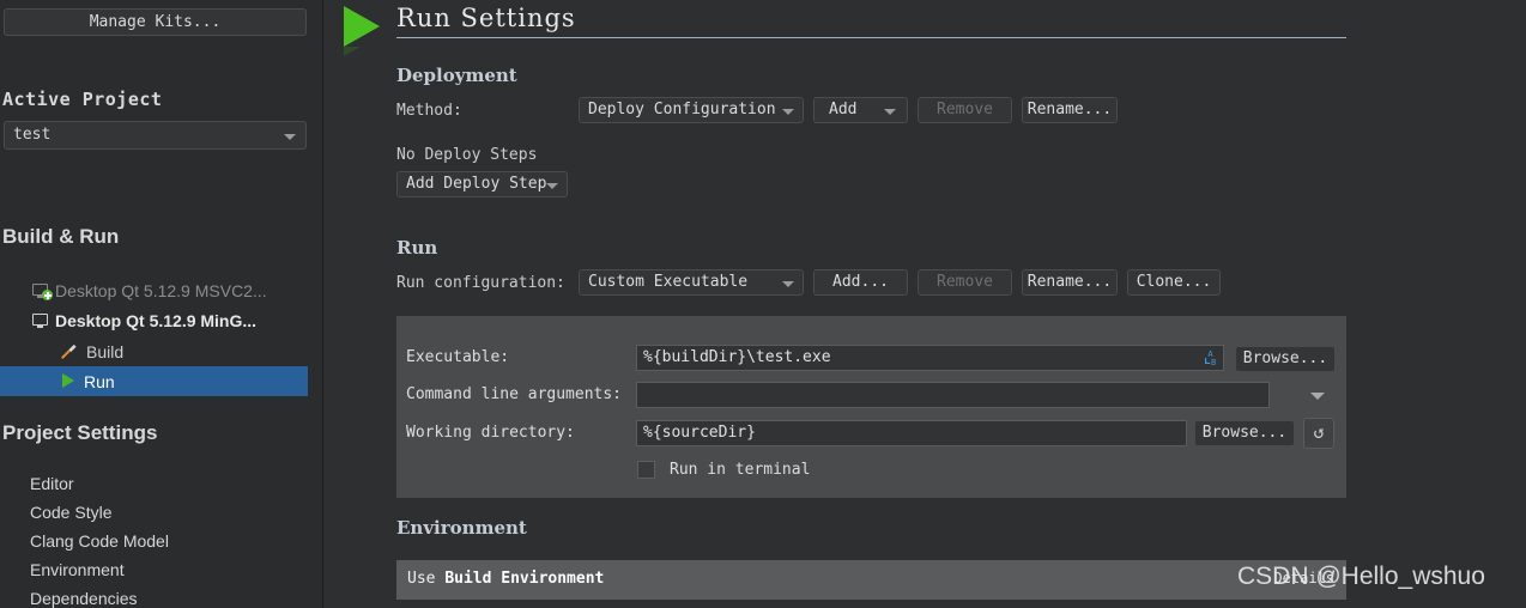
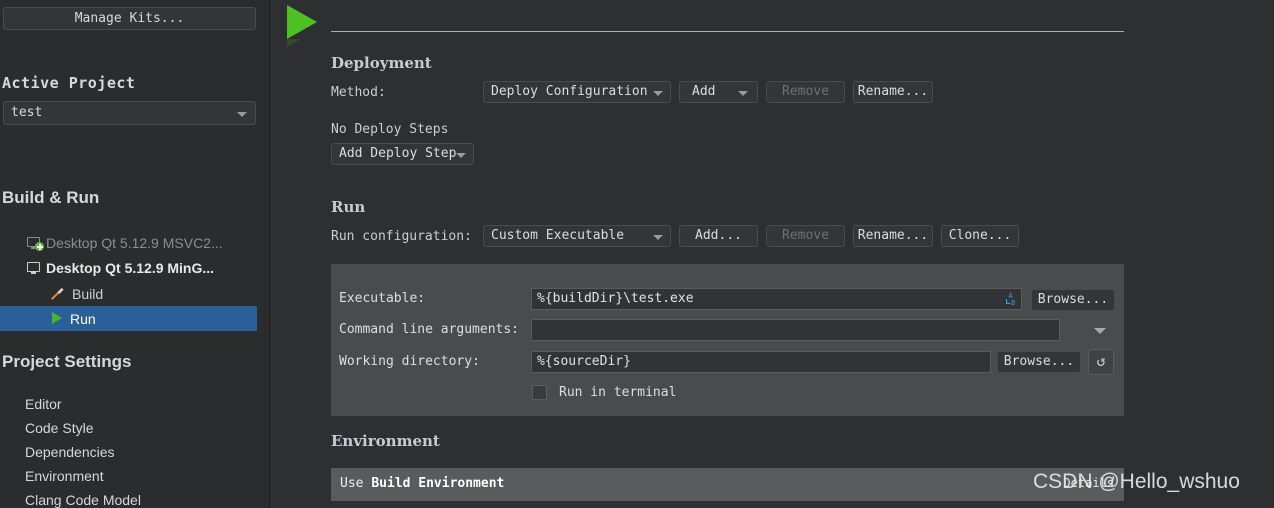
  Manage Kits...
  Active Project
  test
  Build & Run
  Desktop Qt 5.12.9 MSVC2...
  Desktop Qt 5.12.9 MinG...
  Build
  Run
  Project Settings
  Editor
  Code Style
- Clang Code Model
+ Dependencies
  Environment
- Dependencies
+ Clang Code Model
- Run Settings
  Deployment
  Method:
  Deploy Configuration
  Add
  Remove
  Rename...
  No Deploy Steps
  Add Deploy Step
  Run
  Run configuration:
  Custom Executable
  Add...
  Remove
  Rename...
  Clone...
  Executable:
  %{buildDir}\test.exe
  A
  B
  Browse...
  Command line arguments:
  Working directory:
  %{sourceDir}
  Browse...
  ↺
  Run in terminal
  Environment
  Use Build Environment
  Details
  CSDN @Hello_wshuo
